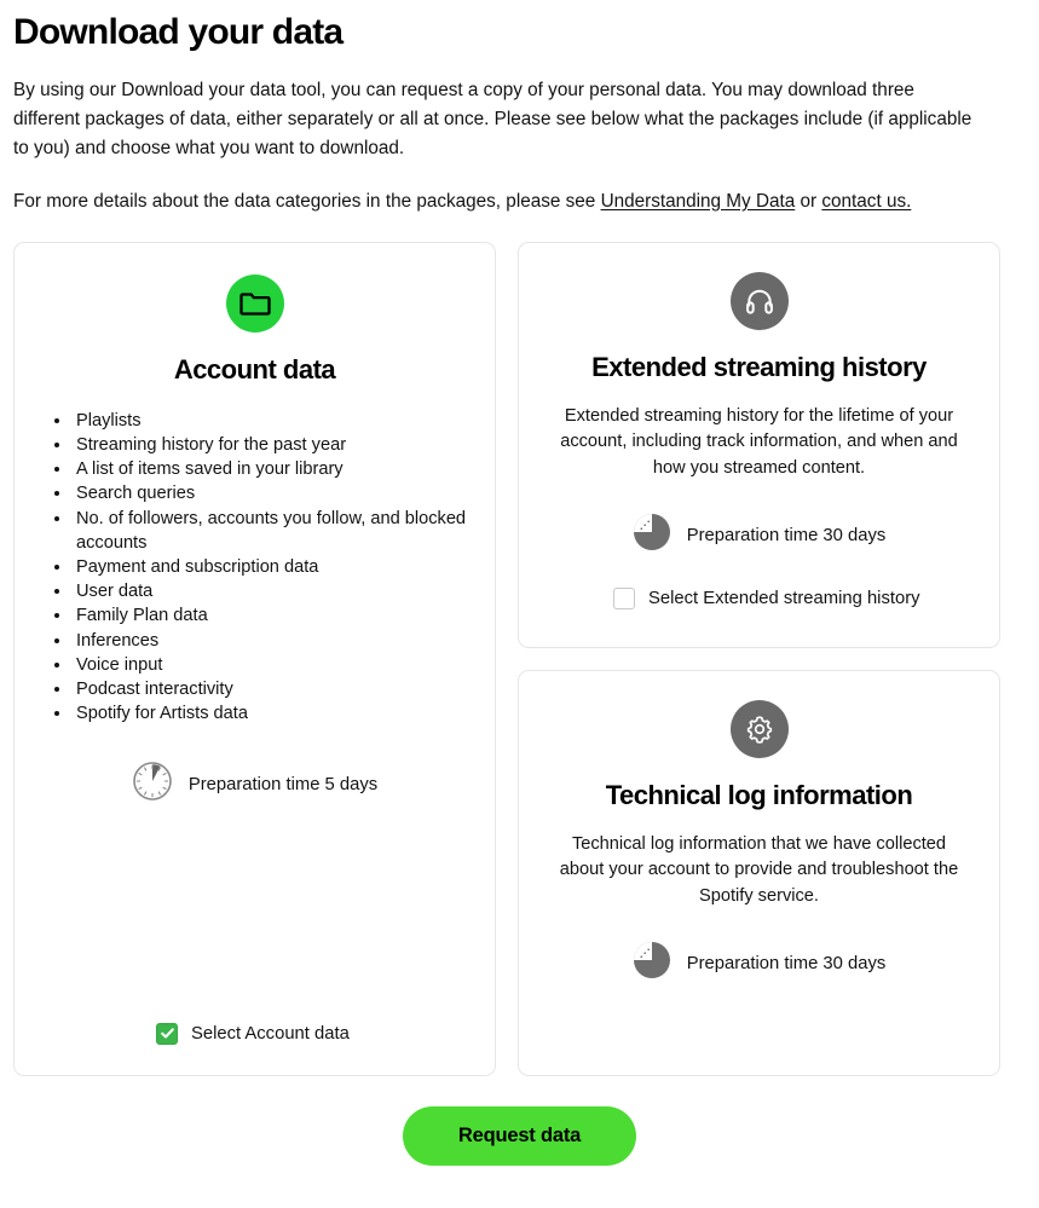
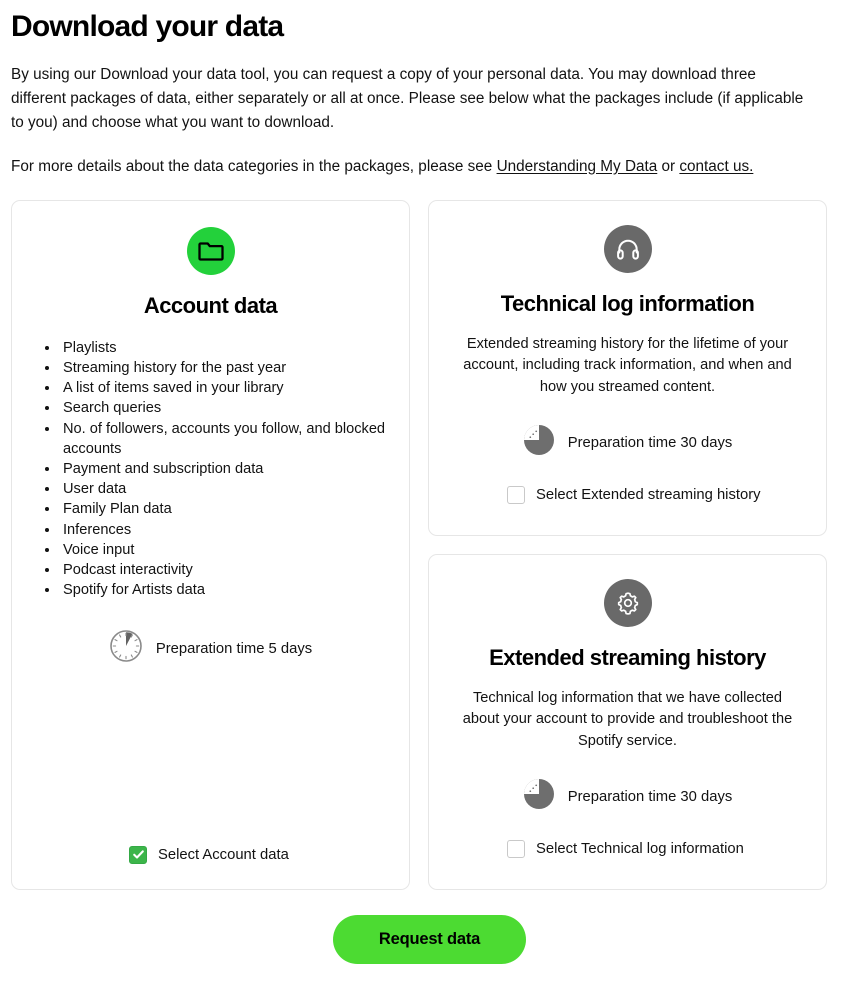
  Download your data
  By using our Download your data tool, you can request a copy of your personal data. You may download three different packages of data, either separately or all at once. Please see below what the packages include (if applicable to you) and choose what you want to download.
  For more details about the data categories in the packages, please see Understanding My Data or contact us.
  Account data
  Playlists
  Streaming history for the past year
  A list of items saved in your library
  Search queries
  No. of followers, accounts you follow, and blocked accounts
  Payment and subscription data
  User data
  Family Plan data
  Inferences
  Voice input
  Podcast interactivity
  Spotify for Artists data
  Preparation time 5 days
  Select Account data
- Extended streaming history
+ Technical log information
  Extended streaming history for the lifetime of your account, including track information, and when and how you streamed content.
  Preparation time 30 days
  Select Extended streaming history
- Technical log information
+ Extended streaming history
  Technical log information that we have collected about your account to provide and troubleshoot the Spotify service.
  Preparation time 30 days
+ Select Technical log information
  Request data
